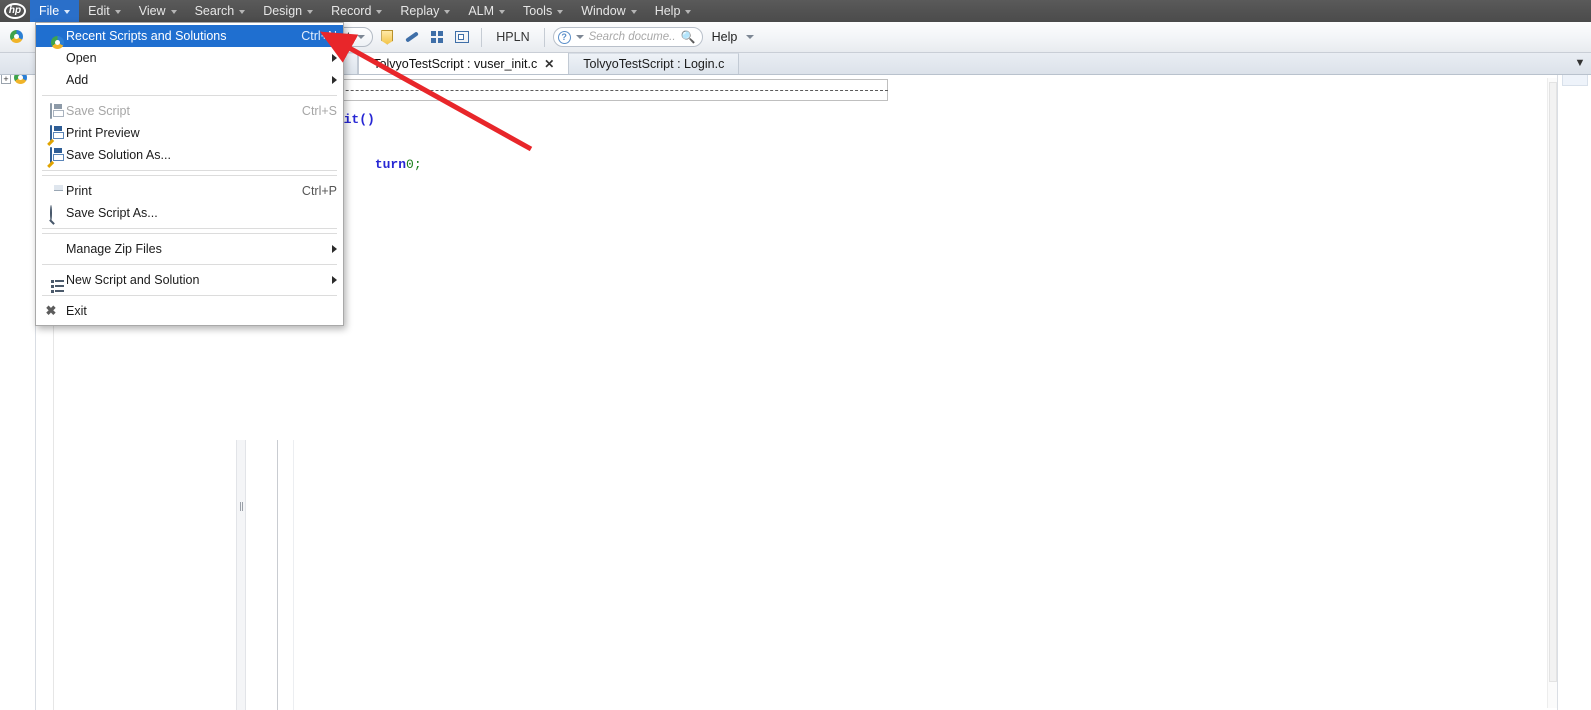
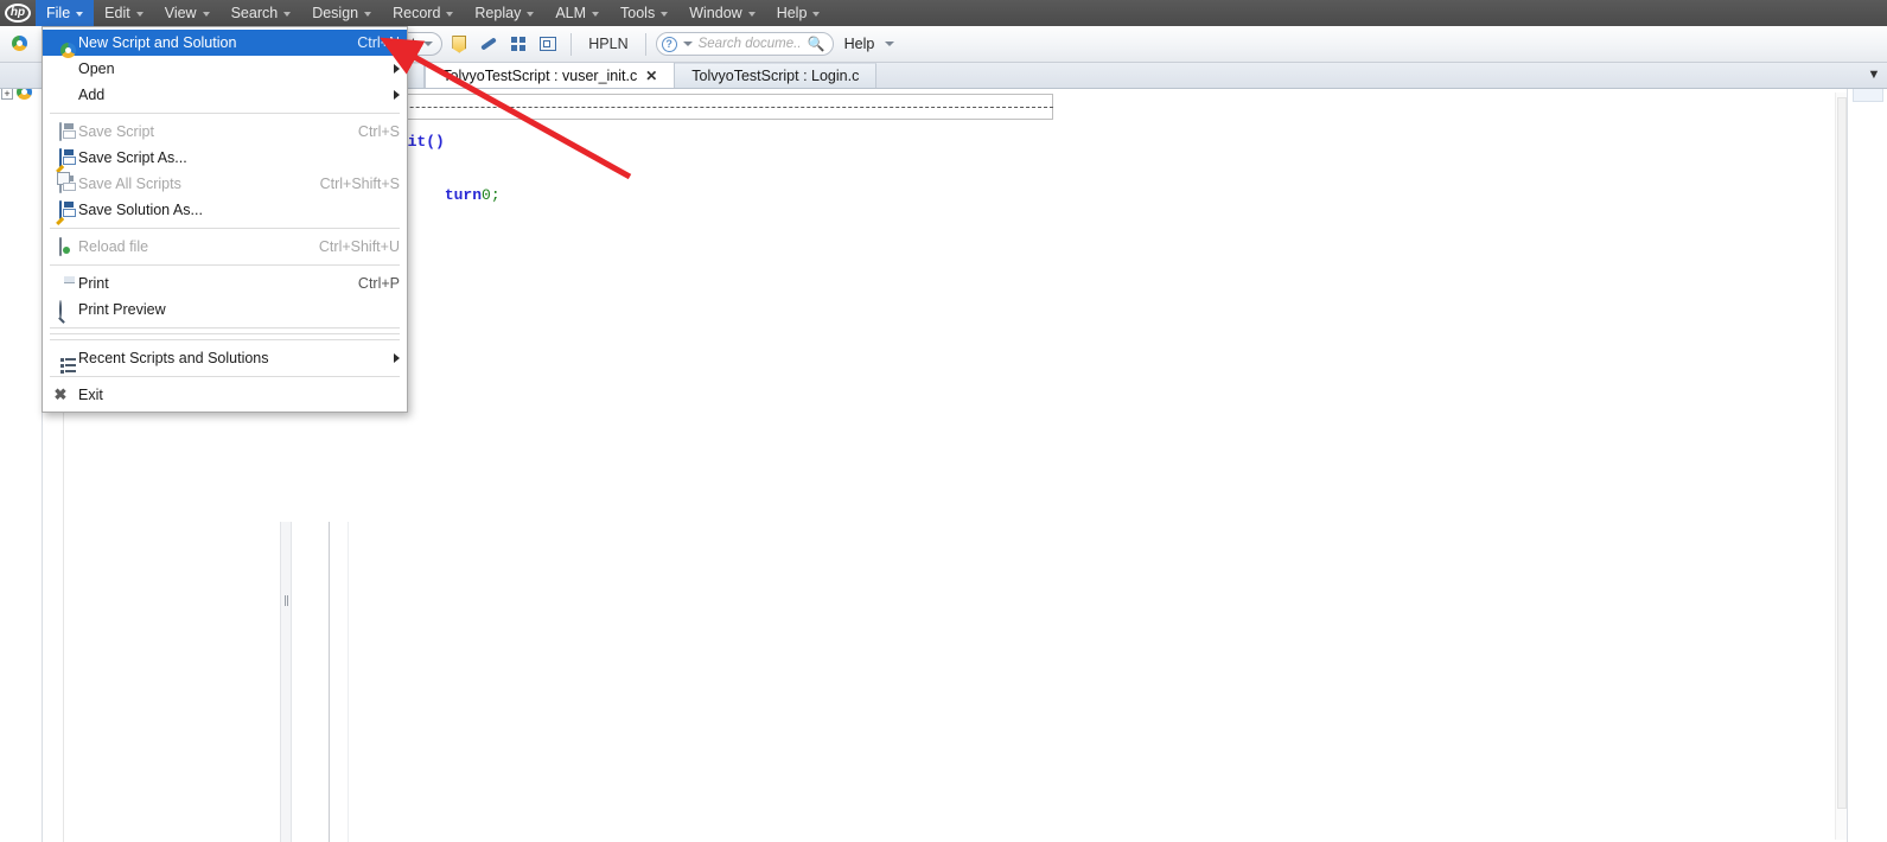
  +
  turn0;
  olvyoTestScript : vuser_init.c
  ✕
  TolvyoTestScript : Login.c
  ▼
  HPLN
  ?
  Search docume..
  🔍
  Help
  hp
  File
  Edit
  View
  Search
  Design
  Record
  Replay
  ALM
  Tools
  Window
  Help
- Recent Scripts and Solutions
+ New Script and Solution
  Ctrl+N
  Open
  Add
  Save Script
  Ctrl+S
- Print Preview
+ Save Script As...
+ Save All Scripts
+ Ctrl+Shift+S
  Save Solution As...
+ Reload file
+ Ctrl+Shift+U
  Print
  Ctrl+P
- Save Script As...
+ Print Preview
- Manage Zip Files
- New Script and Solution
+ Recent Scripts and Solutions
  ✖
  Exit
